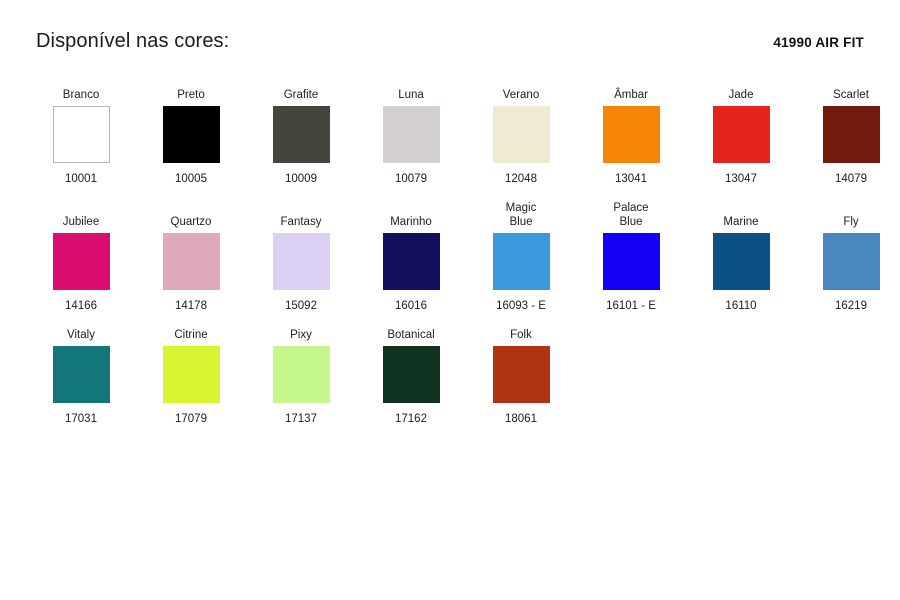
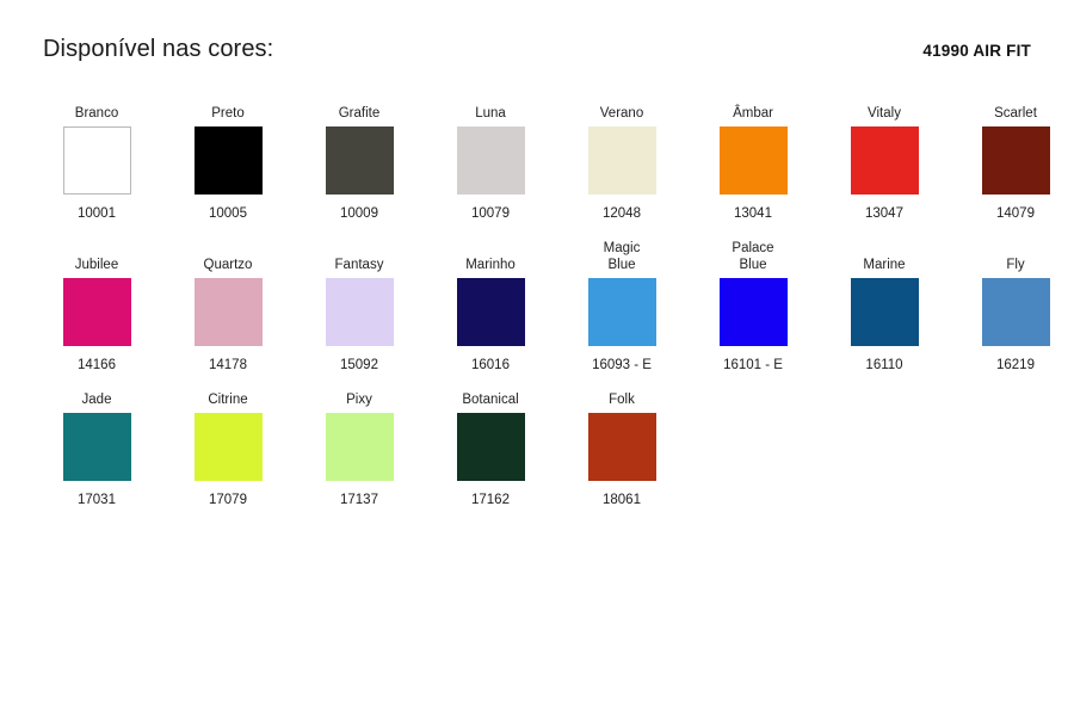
  Disponível nas cores:
  41990 AIR FIT
  Branco
  10001
  Preto
  10005
  Grafite
  10009
  Luna
  10079
  Verano
  12048
  Âmbar
  13041
- Jade
+ Vitaly
  13047
  Scarlet
  14079
  Jubilee
  14166
  Quartzo
  14178
  Fantasy
  15092
  Marinho
  16016
  Magic
  Blue
  16093 - E
  Palace
  Blue
  16101 - E
  Marine
  16110
  Fly
  16219
- Vitaly
+ Jade
  17031
  Citrine
  17079
  Pixy
  17137
  Botanical
  17162
  Folk
  18061
